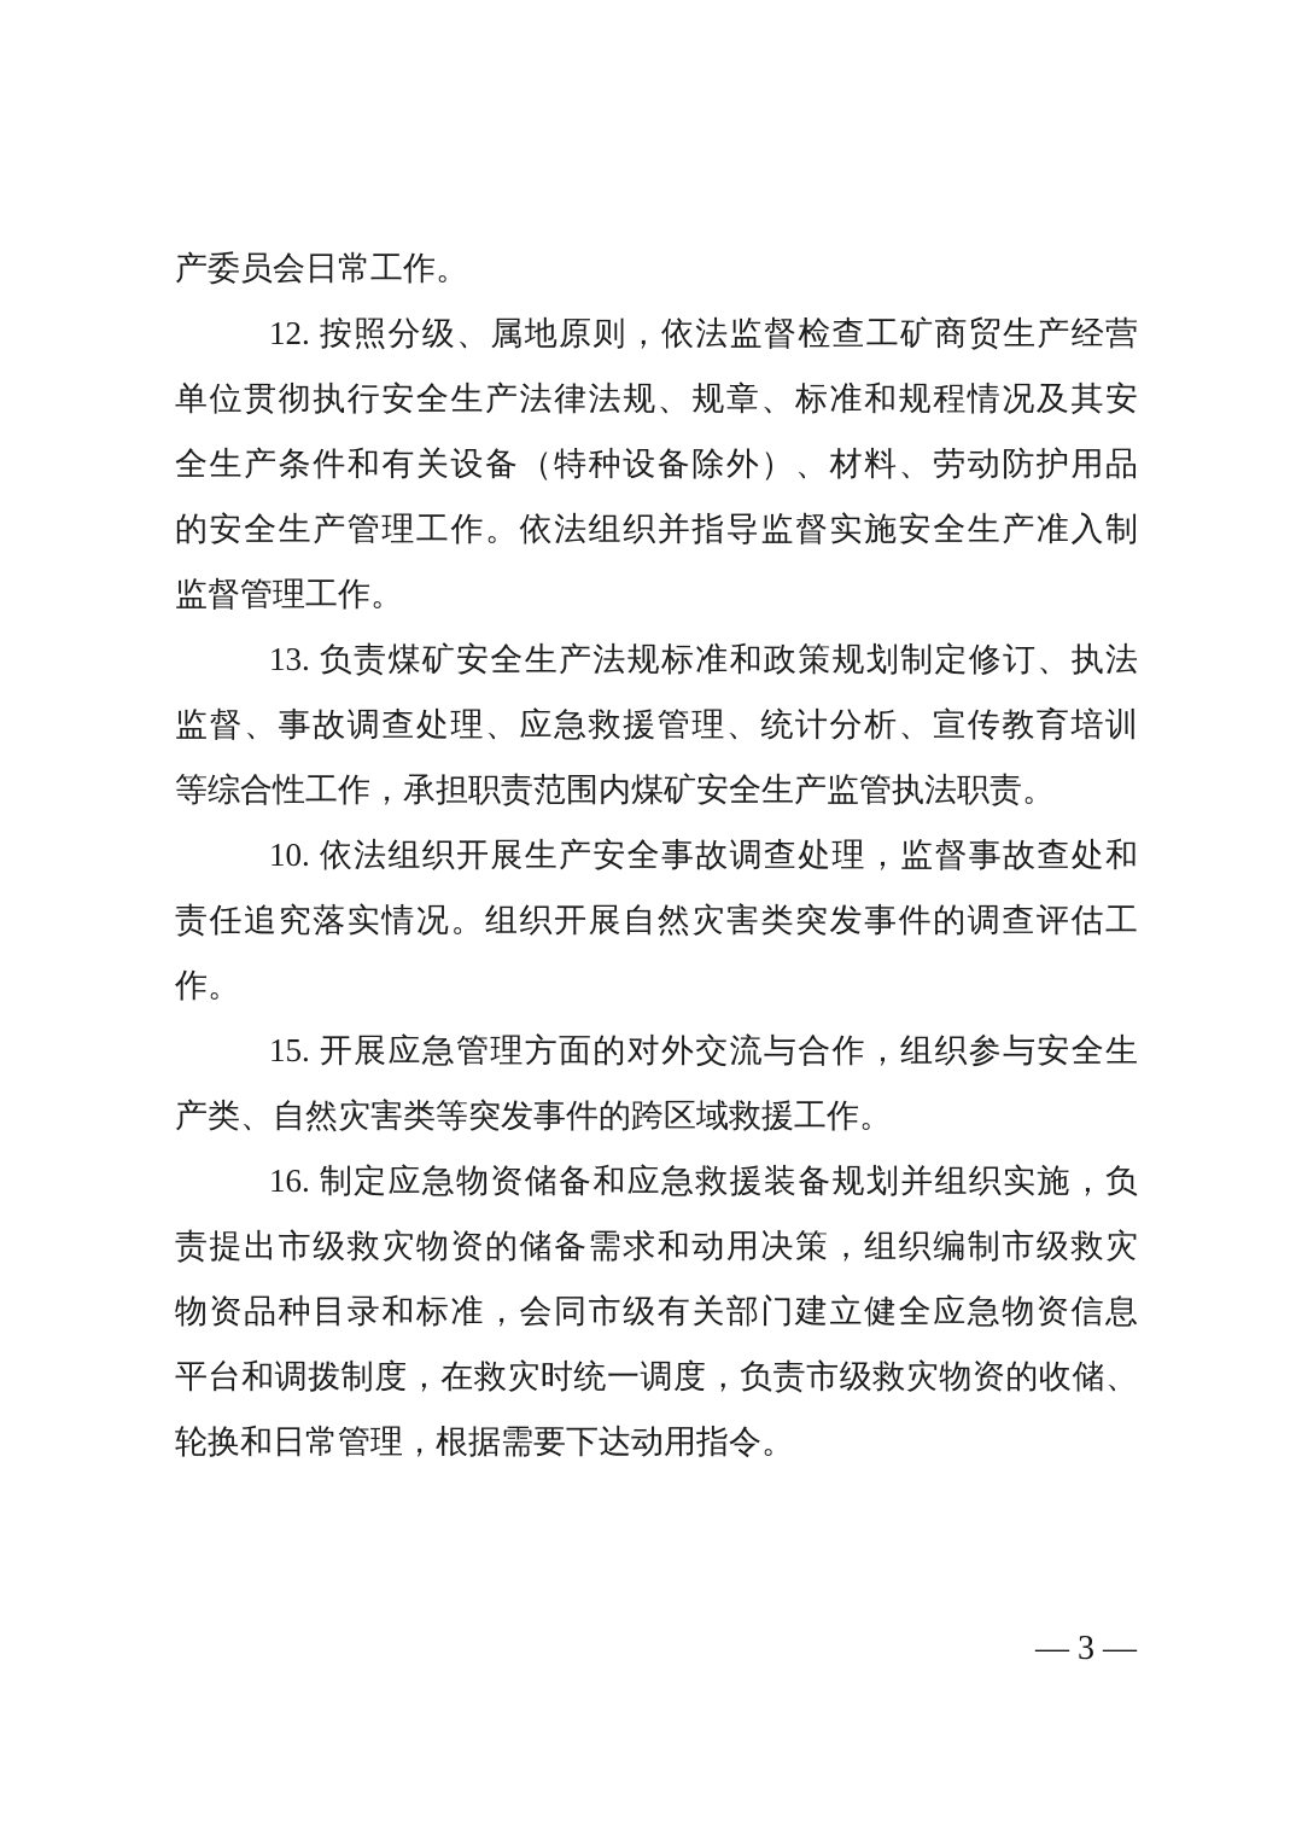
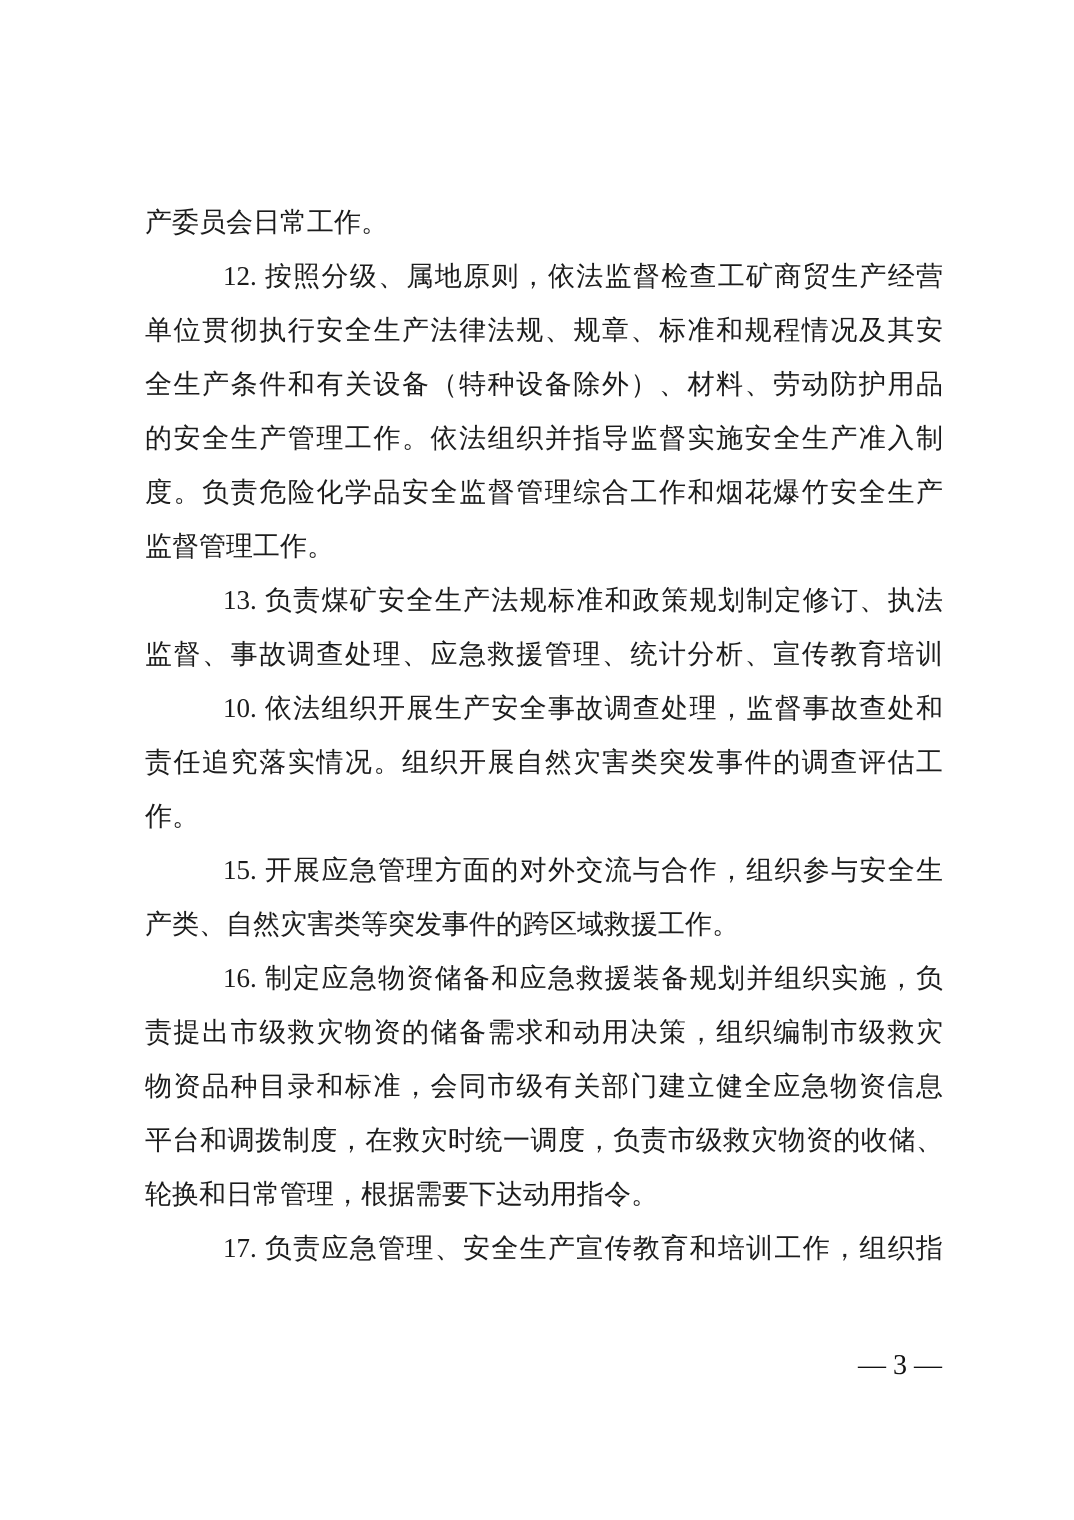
  产委员会日常工作。
  12. 按照分级、属地原则，依法监督检查工矿商贸生产经营
  单位贯彻执行安全生产法律法规、规章、标准和规程情况及其安
  全生产条件和有关设备（特种设备除外）、材料、劳动防护用品
  的安全生产管理工作。依法组织并指导监督实施安全生产准入制
+ 度。负责危险化学品安全监督管理综合工作和烟花爆竹安全生产
  监督管理工作。
  13. 负责煤矿安全生产法规标准和政策规划制定修订、执法
  监督、事故调查处理、应急救援管理、统计分析、宣传教育培训
- 等综合性工作，承担职责范围内煤矿安全生产监管执法职责。
  10. 依法组织开展生产安全事故调查处理，监督事故查处和
  责任追究落实情况。组织开展自然灾害类突发事件的调查评估工
  作。
  15. 开展应急管理方面的对外交流与合作，组织参与安全生
  产类、自然灾害类等突发事件的跨区域救援工作。
  16. 制定应急物资储备和应急救援装备规划并组织实施，负
  责提出市级救灾物资的储备需求和动用决策，组织编制市级救灾
  物资品种目录和标准，会同市级有关部门建立健全应急物资信息
  平台和调拨制度，在救灾时统一调度，负责市级救灾物资的收储、
  轮换和日常管理，根据需要下达动用指令。
+ 17. 负责应急管理、安全生产宣传教育和培训工作，组织指
  — 3 —
